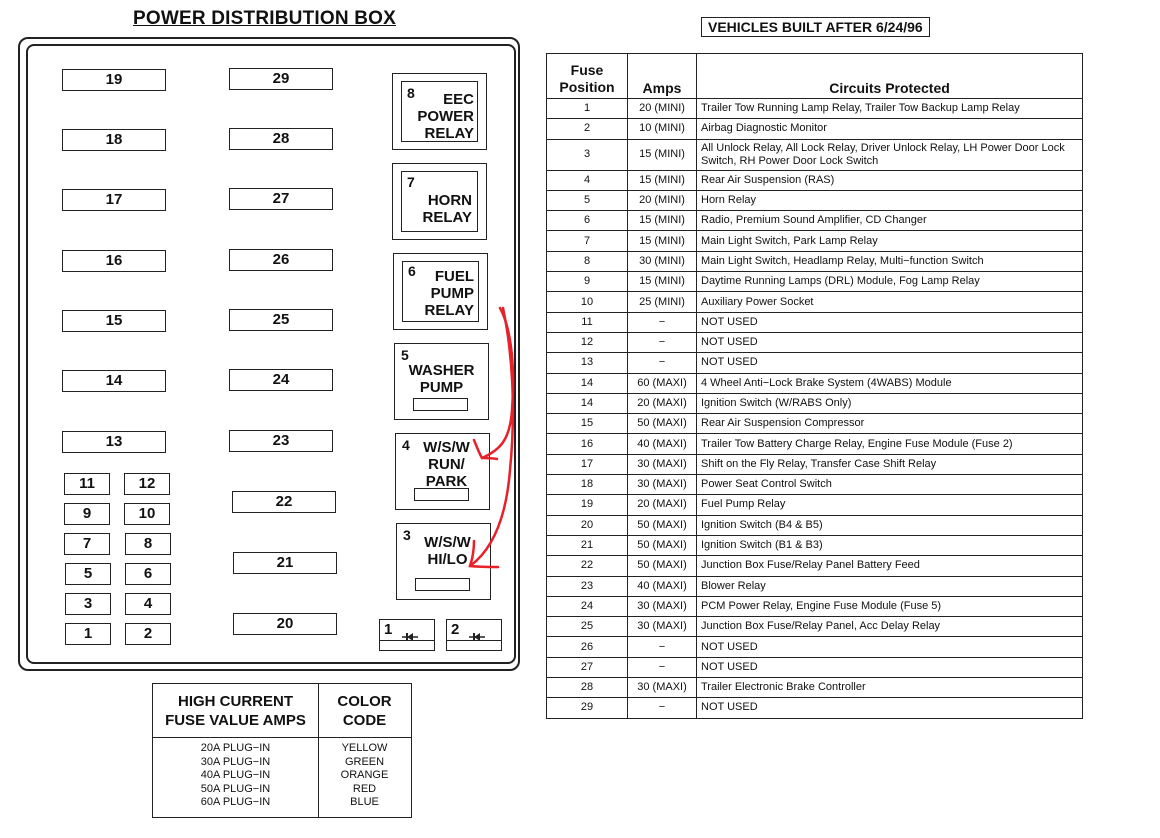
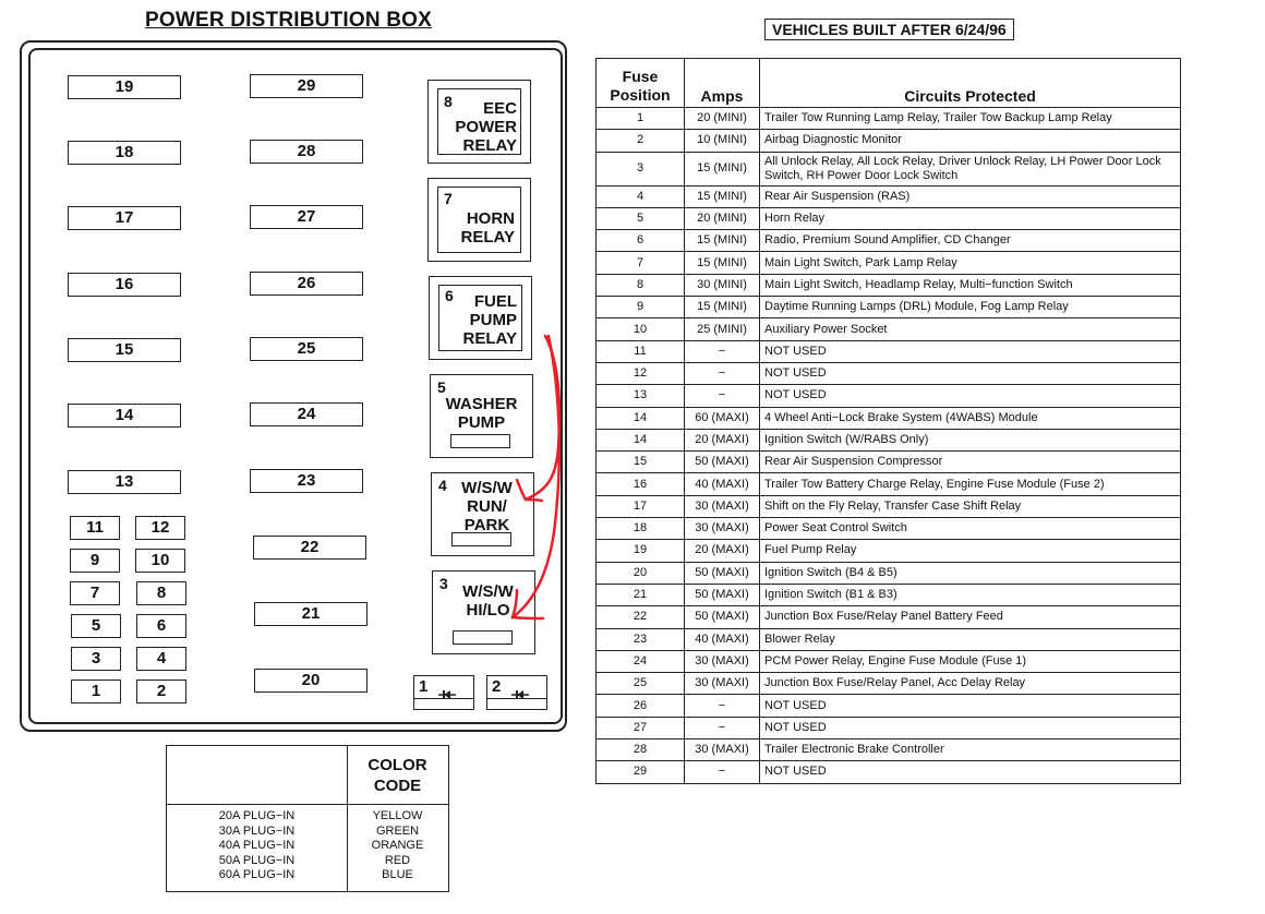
  POWER DISTRIBUTION BOX
  19
  18
  17
  16
  15
  14
  13
  29
  28
  27
  26
  25
  24
  23
  22
  21
  20
  11
  12
  9
  10
  7
  8
  5
  6
  3
  4
  1
  2
  8
  EEC
  POWER
  RELAY
  7
  HORN
  RELAY
  6
  FUEL
  PUMP
  RELAY
  5
  WASHER
  PUMP
  4
  W/S/W
  RUN/
  PARK
  3
  W/S/W
  HI/LO
  1
  2
- HIGH CURRENT
- FUSE VALUE AMPS
  COLOR
  CODE
  20A PLUG−IN
  30A PLUG−IN
  40A PLUG−IN
  50A PLUG−IN
  60A PLUG−IN
  YELLOW
  GREEN
  ORANGE
  RED
  BLUE
  VEHICLES BUILT AFTER 6/24/96
  Fuse Position	Amps	Circuits Protected
  1	20 (MINI)	Trailer Tow Running Lamp Relay, Trailer Tow Backup Lamp Relay
  2	10 (MINI)	Airbag Diagnostic Monitor
  3	15 (MINI)	All Unlock Relay, All Lock Relay, Driver Unlock Relay, LH Power Door Lock Switch, RH Power Door Lock Switch
  4	15 (MINI)	Rear Air Suspension (RAS)
  5	20 (MINI)	Horn Relay
  6	15 (MINI)	Radio, Premium Sound Amplifier, CD Changer
  7	15 (MINI)	Main Light Switch, Park Lamp Relay
  8	30 (MINI)	Main Light Switch, Headlamp Relay, Multi−function Switch
  9	15 (MINI)	Daytime Running Lamps (DRL) Module, Fog Lamp Relay
  10	25 (MINI)	Auxiliary Power Socket
  11	−	NOT USED
  12	−	NOT USED
  13	−	NOT USED
  14	60 (MAXI)	4 Wheel Anti−Lock Brake System (4WABS) Module
  14	20 (MAXI)	Ignition Switch (W/RABS Only)
  15	50 (MAXI)	Rear Air Suspension Compressor
  16	40 (MAXI)	Trailer Tow Battery Charge Relay, Engine Fuse Module (Fuse 2)
  17	30 (MAXI)	Shift on the Fly Relay, Transfer Case Shift Relay
  18	30 (MAXI)	Power Seat Control Switch
  19	20 (MAXI)	Fuel Pump Relay
  20	50 (MAXI)	Ignition Switch (B4 & B5)
  21	50 (MAXI)	Ignition Switch (B1 & B3)
  22	50 (MAXI)	Junction Box Fuse/Relay Panel Battery Feed
  23	40 (MAXI)	Blower Relay
- 24	30 (MAXI)	PCM Power Relay, Engine Fuse Module (Fuse 5)
+ 24	30 (MAXI)	PCM Power Relay, Engine Fuse Module (Fuse 1)
  25	30 (MAXI)	Junction Box Fuse/Relay Panel, Acc Delay Relay
  26	−	NOT USED
  27	−	NOT USED
  28	30 (MAXI)	Trailer Electronic Brake Controller
  29	−	NOT USED
